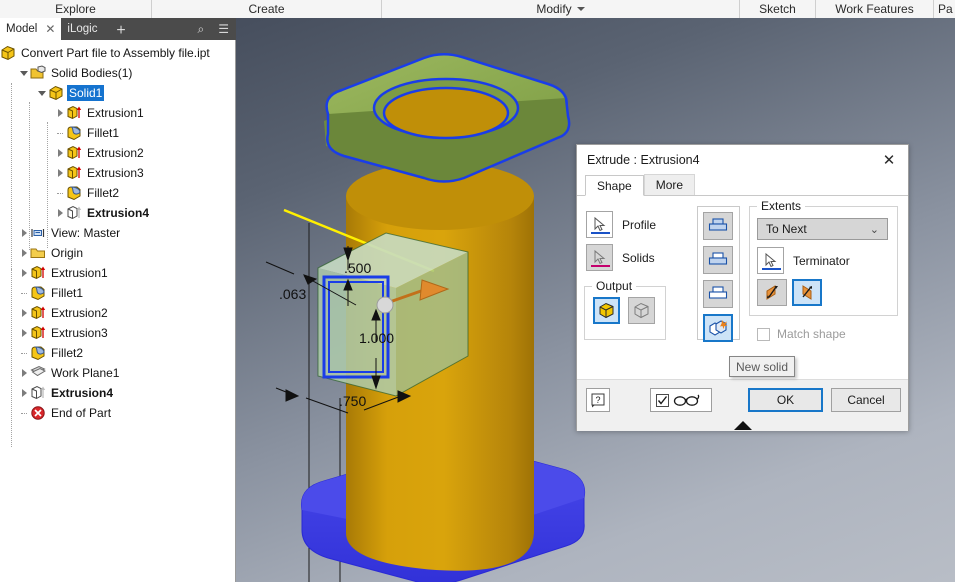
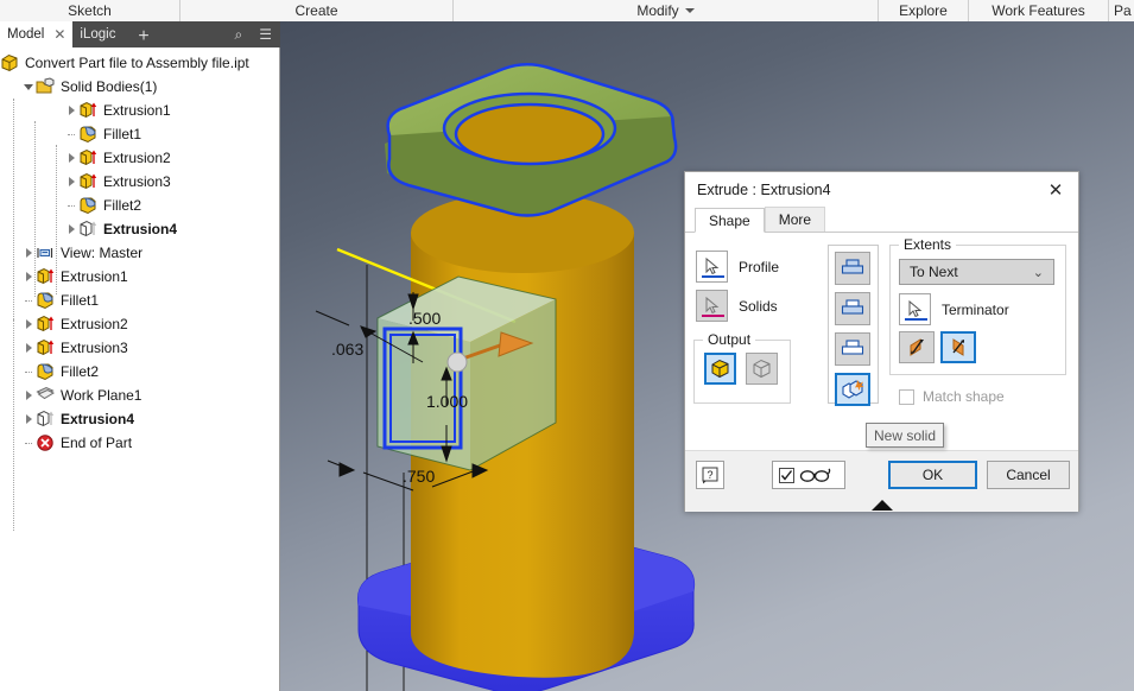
- Explore
+ Sketch
  Create
  Modify
- Sketch
+ Explore
  Work Features
  Pa
  Model
  ✕
  iLogic
  ＋
  ⌕
  ☰
  Convert Part file to Assembly file.ipt
  Solid Bodies(1)
- Solid1
  Extrusion1
  Fillet1
  Extrusion2
  Extrusion3
  Fillet2
  Extrusion4
  View: Master
- Origin
  Extrusion1
  Fillet1
  Extrusion2
  Extrusion3
  Fillet2
  Work Plane1
  Extrusion4
  End of Part
  .500
  .063
  1.000
  .750
  Extrude : Extrusion4
  ✕
  Shape
  More
  Profile
  Solids
  Output
  Extents
  To Next
  ⌄
  Terminator
  Match shape
  ?
  OK
  Cancel
  New solid
